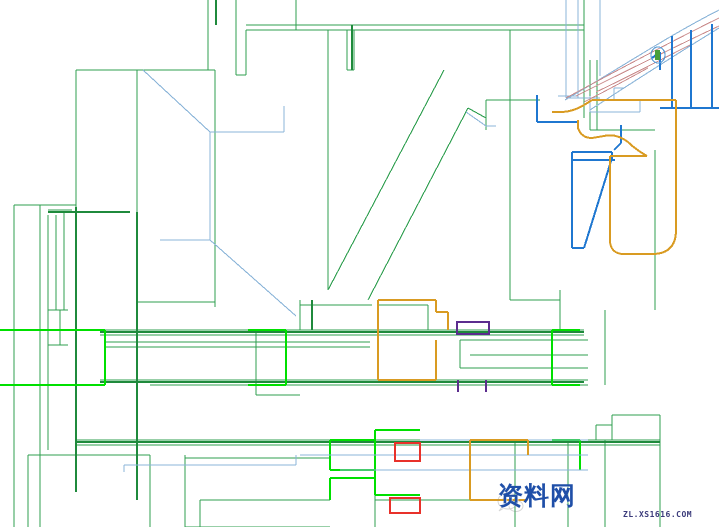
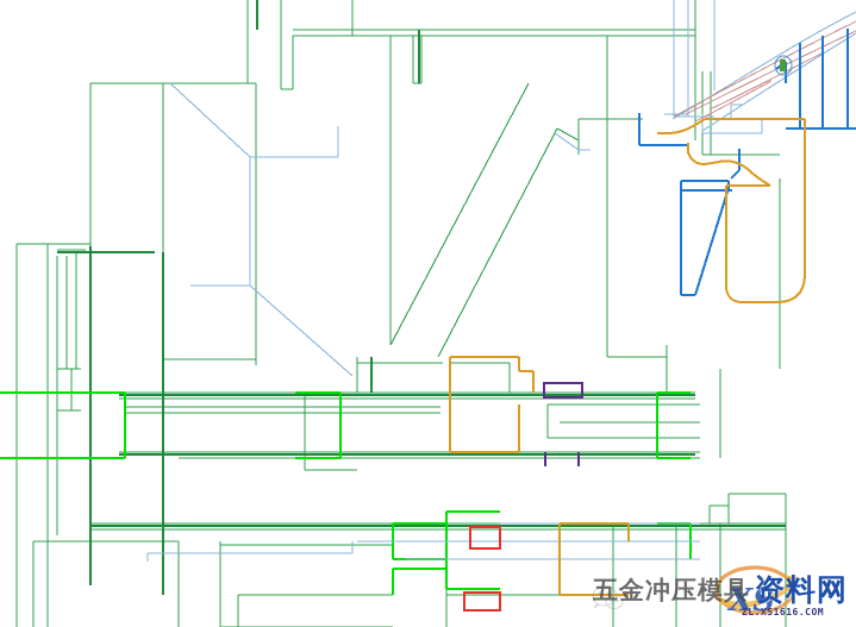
+ XS
+ 五金冲压模具
  资料网
  ZL.XS1616.COM
